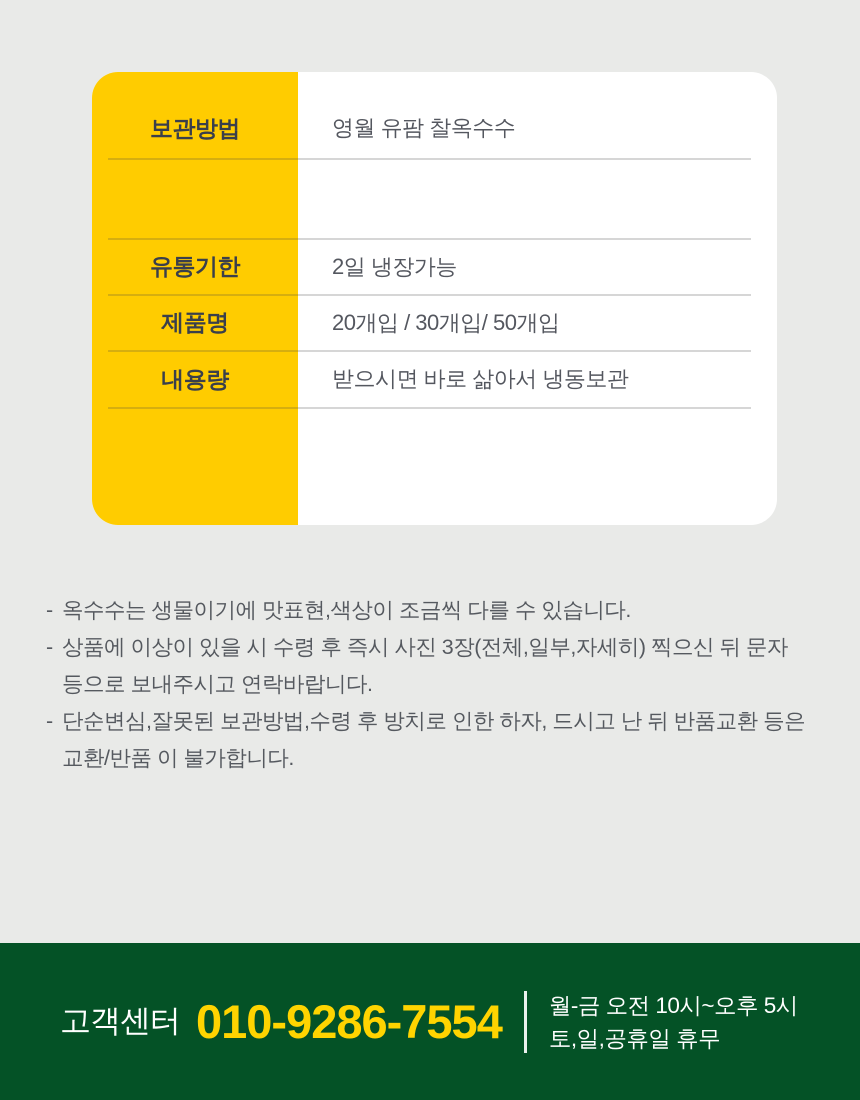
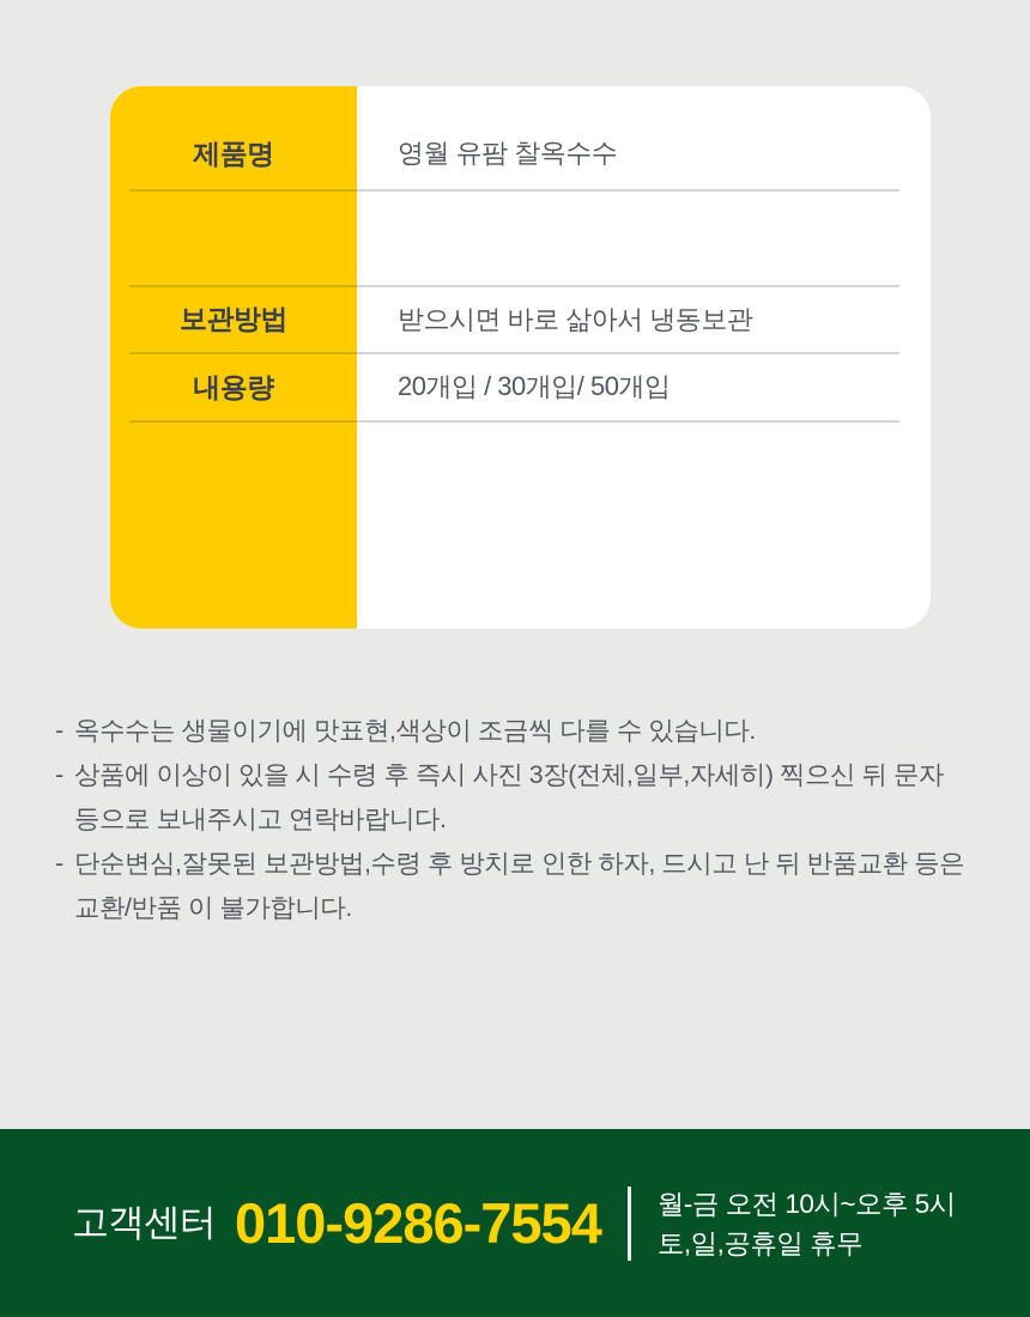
- 보관방법
+ 제품명
  영월 유팜 찰옥수수
- 유통기한
- 2일 냉장가능
- 제품명
+ 보관방법
- 20개입 / 30개입/ 50개입
+ 받으시면 바로 삶아서 냉동보관
  내용량
- 받으시면 바로 삶아서 냉동보관
+ 20개입 / 30개입/ 50개입
  -
  옥수수는 생물이기에 맛표현,색상이 조금씩 다를 수 있습니다.
  -
  상품에 이상이 있을 시 수령 후 즉시 사진 3장(전체,일부,자세히) 찍으신 뒤 문자
  등으로 보내주시고 연락바랍니다.
  -
  단순변심,잘못된 보관방법,수령 후 방치로 인한 하자, 드시고 난 뒤 반품교환 등은
  교환/반품 이 불가합니다.
  고객센터
  010-9286-7554
  월-금 오전 10시~오후 5시
  토,일,공휴일 휴무
